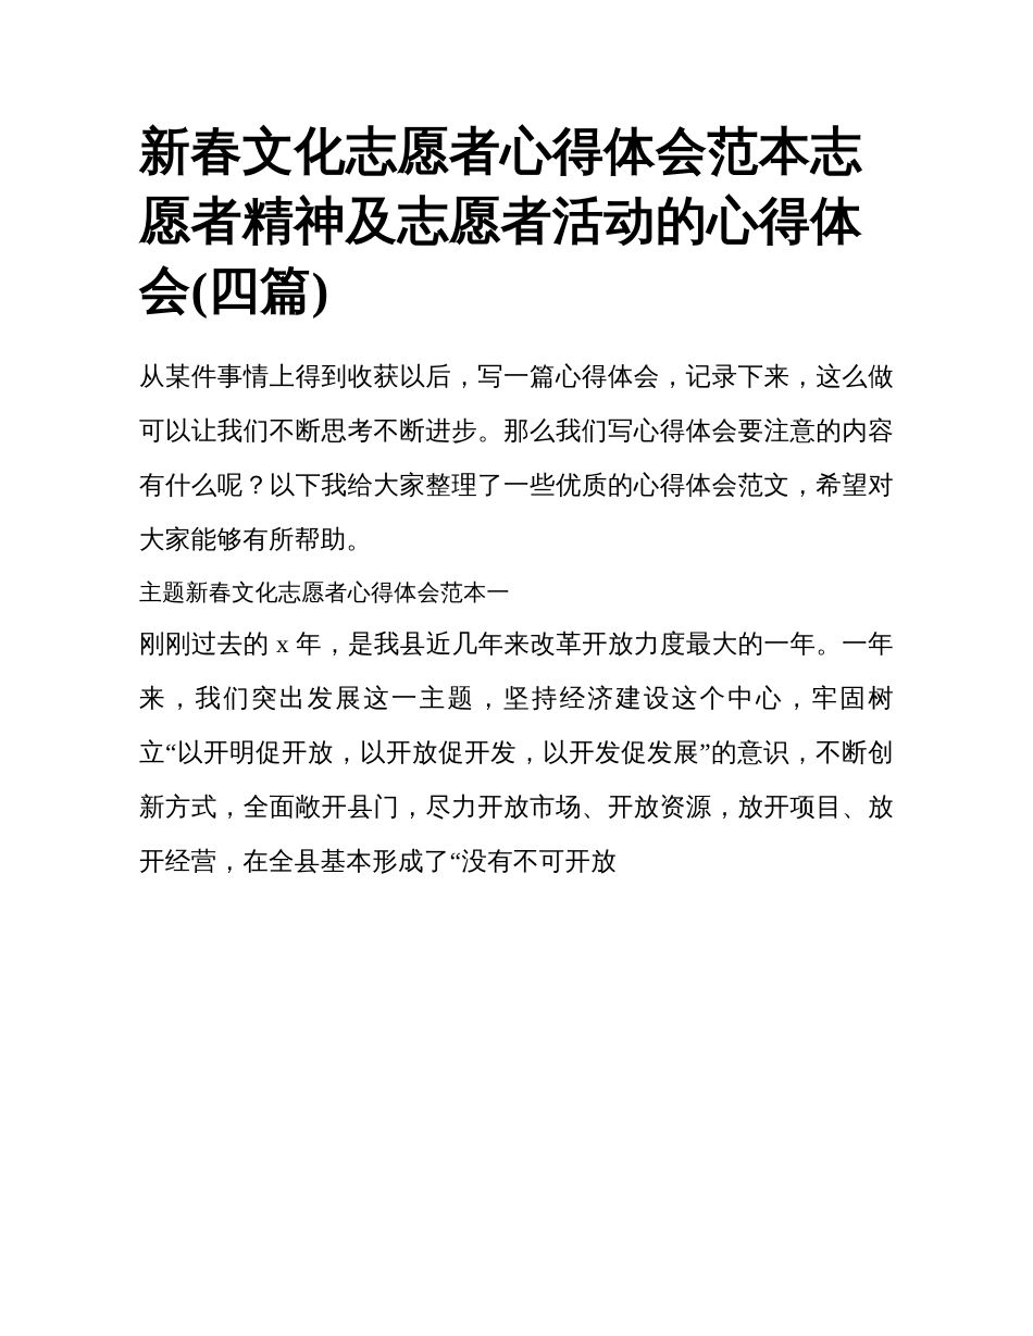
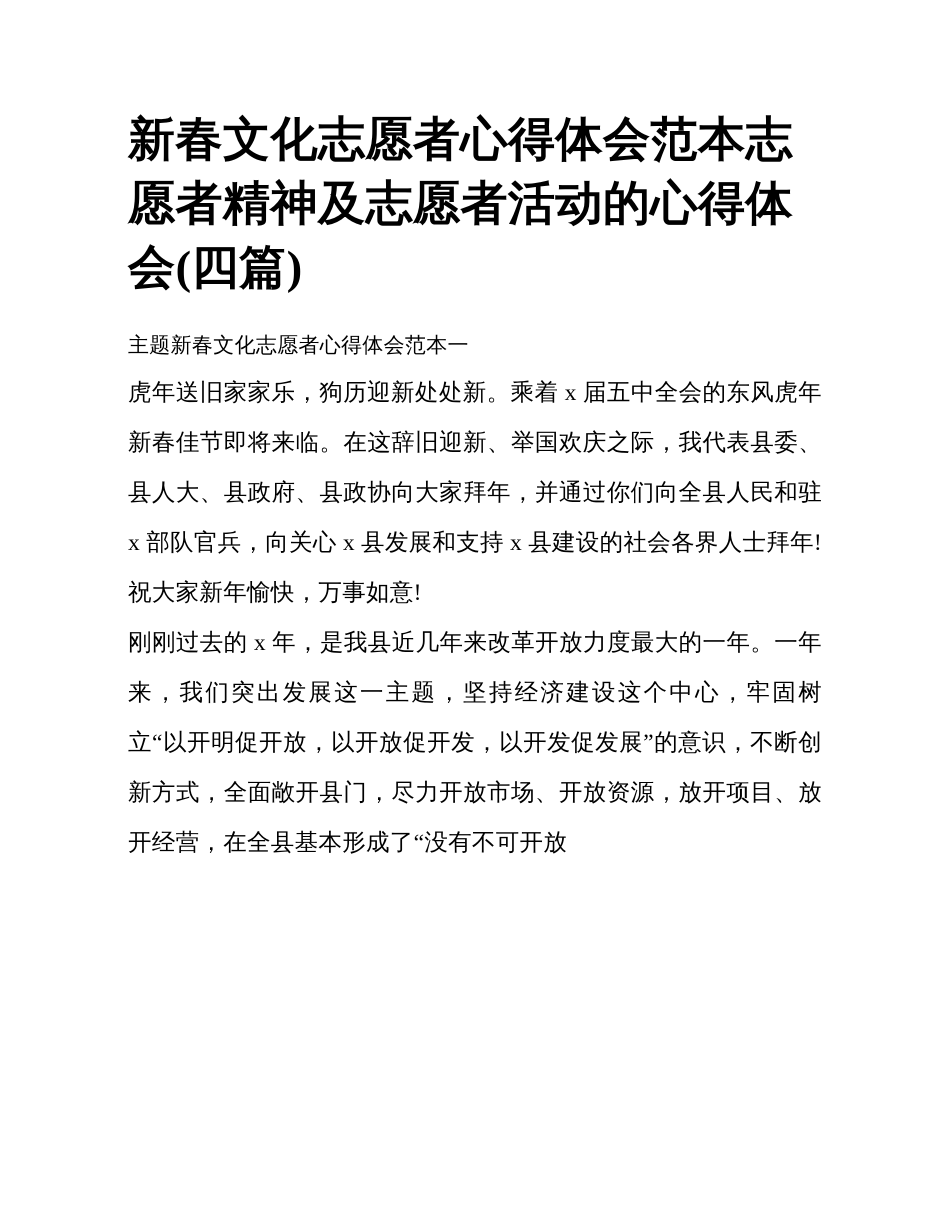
  新春文化志愿者心得体会范本志愿者精神及志愿者活动的心得体会(四篇)
- 从某件事情上得到收获以后，写一篇心得体会，记录下来，这么做可以让我们不断思考不断进步。那么我们写心得体会要注意的内容有什么呢？以下我给大家整理了一些优质的心得体会范文，希望对大家能够有所帮助。
  主题新春文化志愿者心得体会范本一
+ 虎年送旧家家乐，狗历迎新处处新。乘着 x 届五中全会的东风虎年新春佳节即将来临。在这辞旧迎新、举国欢庆之际，我代表县委、县人大、县政府、县政协向大家拜年，并通过你们向全县人民和驻 x 部队官兵，向关心 x 县发展和支持 x 县建设的社会各界人士拜年!祝大家新年愉快，万事如意!
  刚刚过去的 x 年，是我县近几年来改革开放力度最大的一年。一年来，我们突出发展这一主题，坚持经济建设这个中心，牢固树立“以开明促开放，以开放促开发，以开发促发展”的意识，不断创新方式，全面敞开县门，尽力开放市场、开放资源，放开项目、放开经营，在全县基本形成了“没有不可开放
